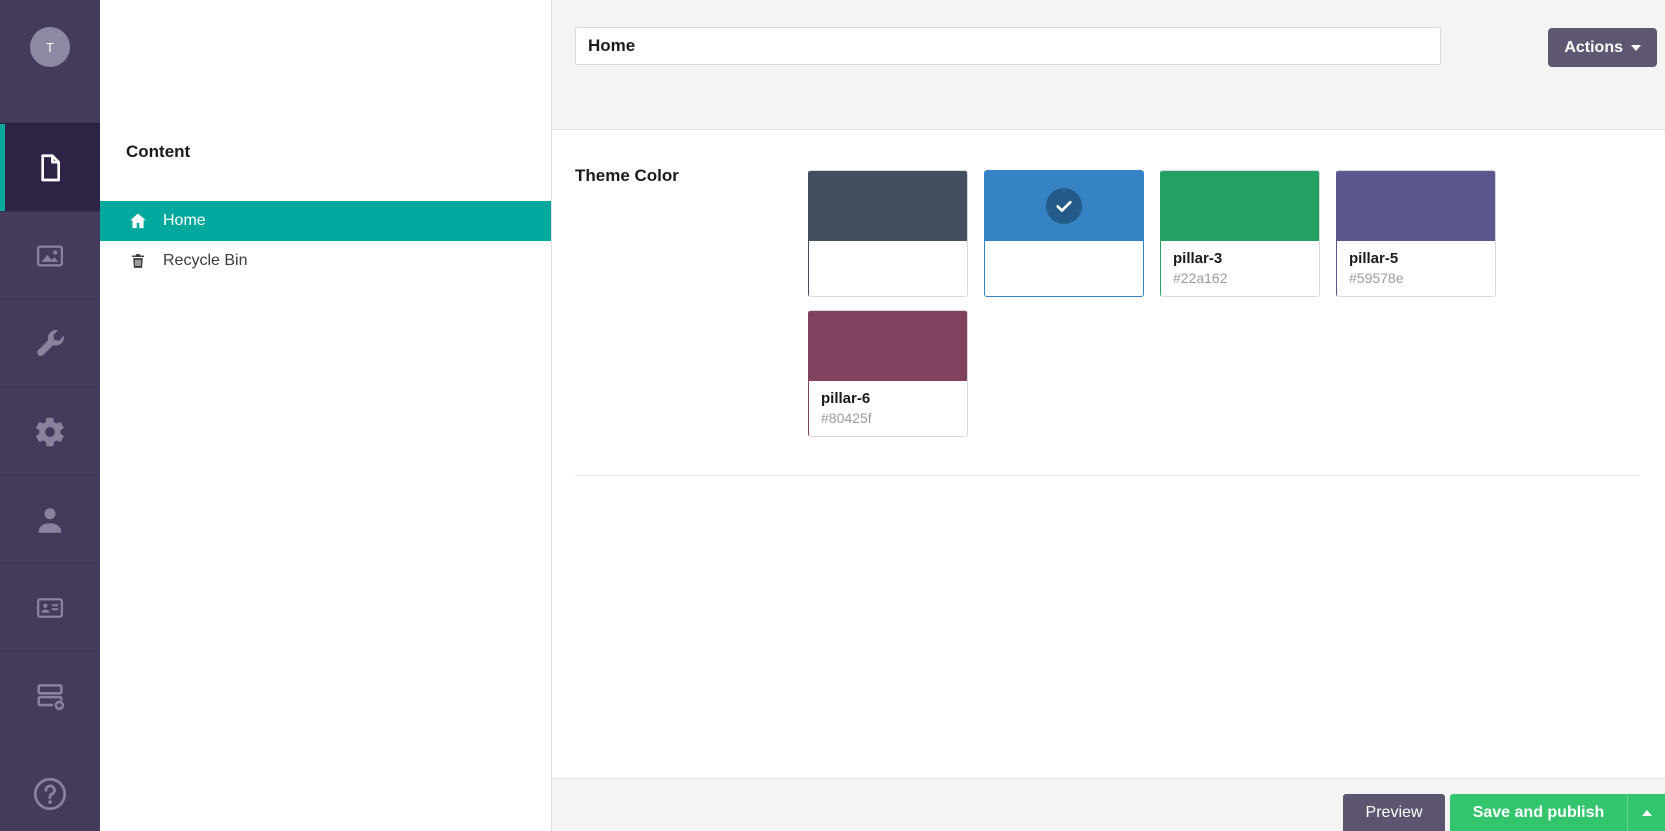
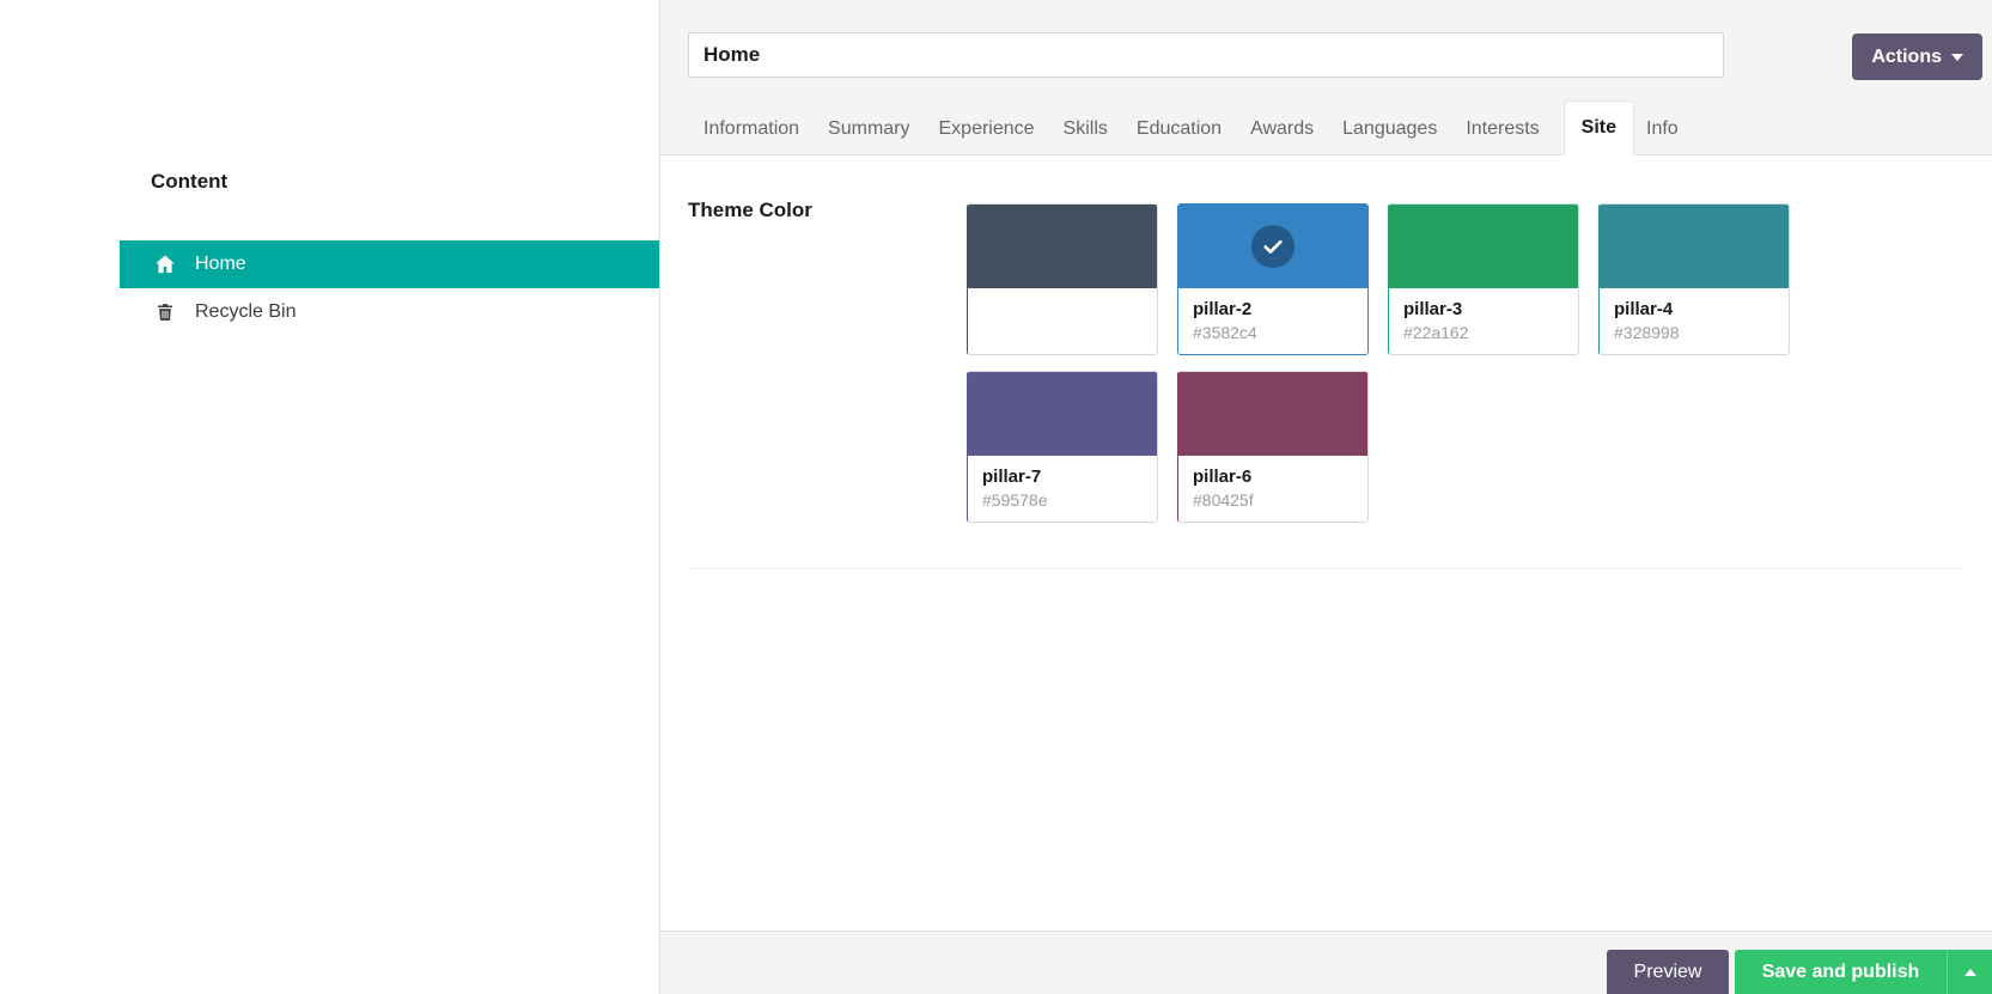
- T
  Content
  Home
  Recycle Bin
  Home
  Actions
+ Information
+ Summary
+ Experience
+ Skills
+ Education
+ Awards
+ Languages
+ Interests
+ Site
+ Info
  Theme Color
+ pillar-2
+ #3582c4
  pillar-3
  #22a162
+ pillar-4
+ #328998
- pillar-5
+ pillar-7
  #59578e
  pillar-6
  #80425f
  Preview
  Save and publish
